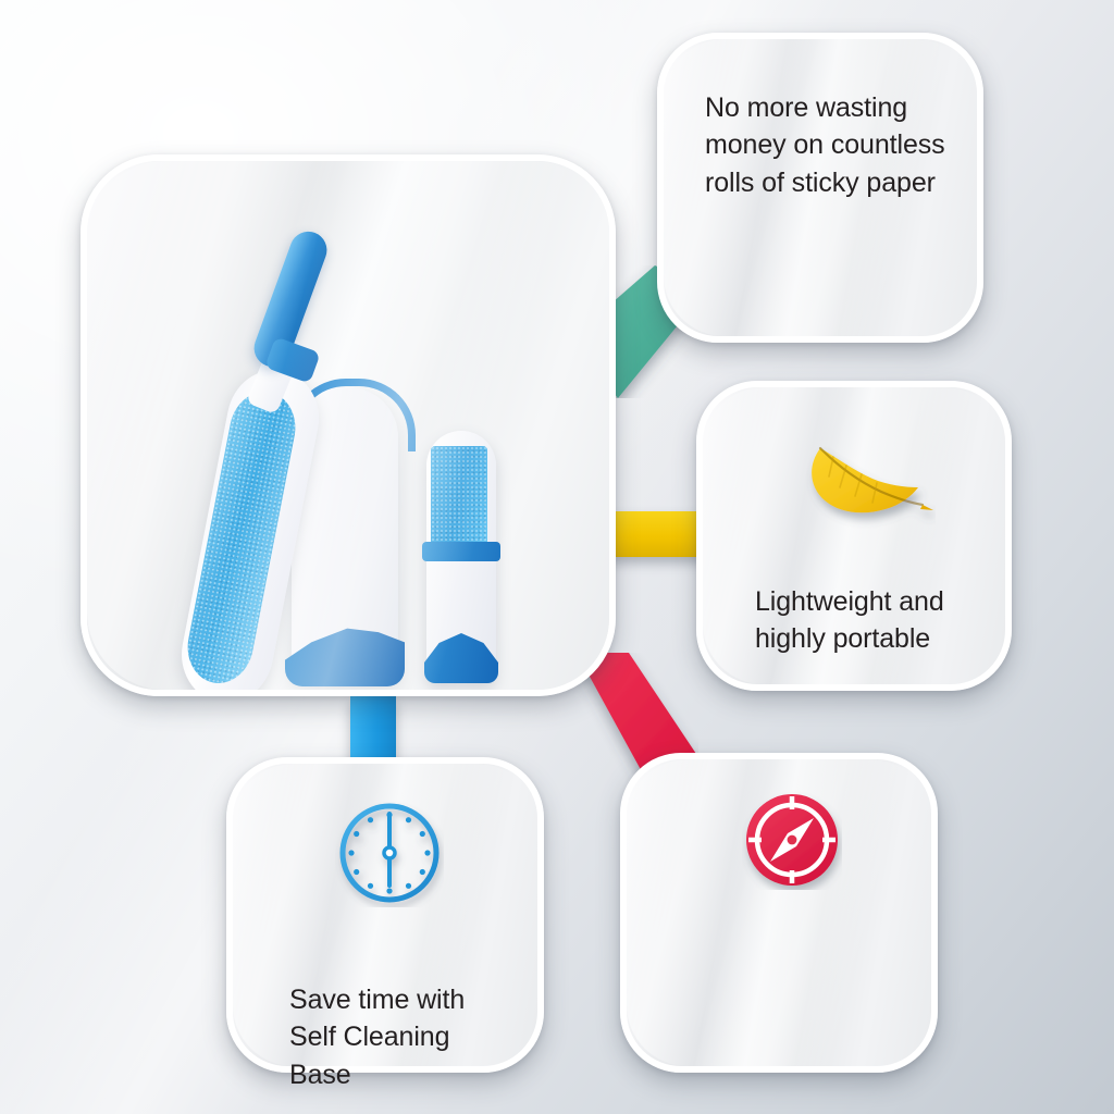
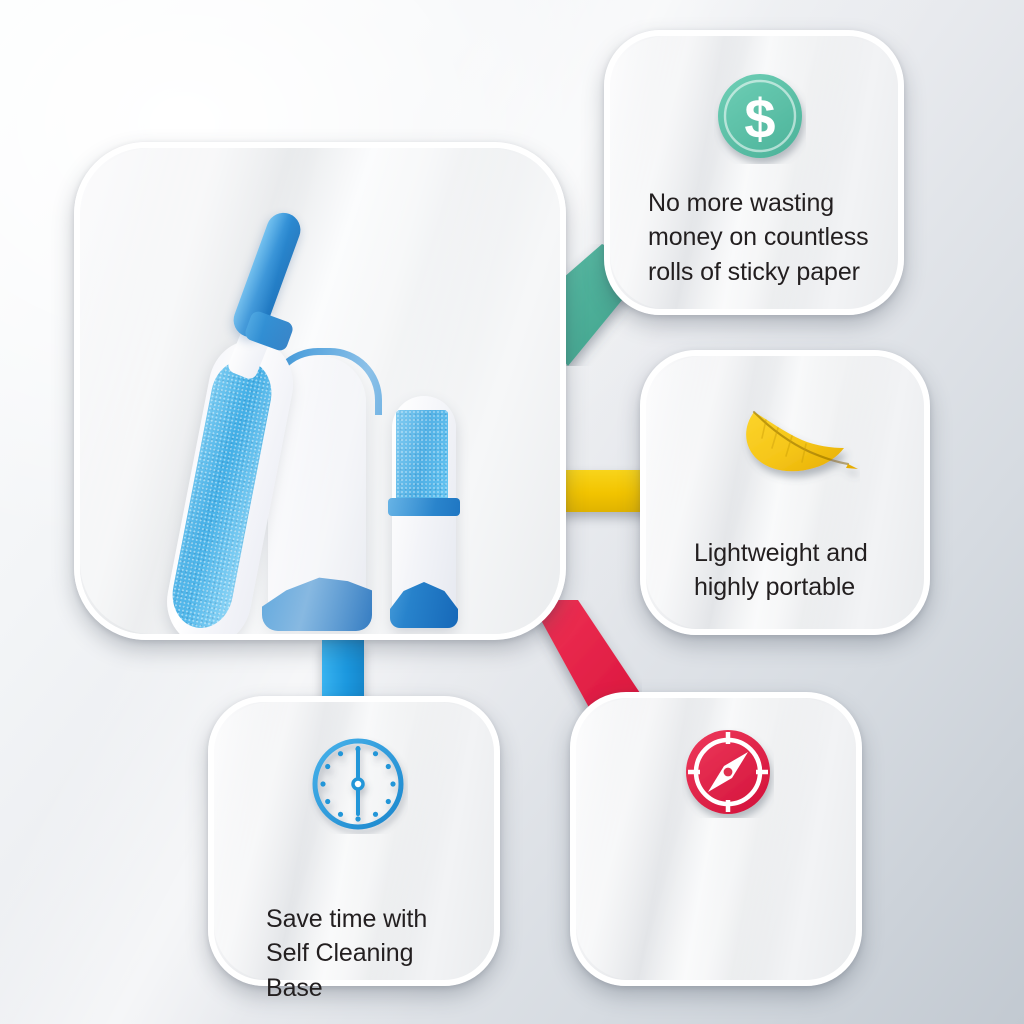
+ $
  No more wasting
  money on countless
  rolls of sticky paper
  Lightweight and
  highly portable
  Save time with
  Self Cleaning Base
